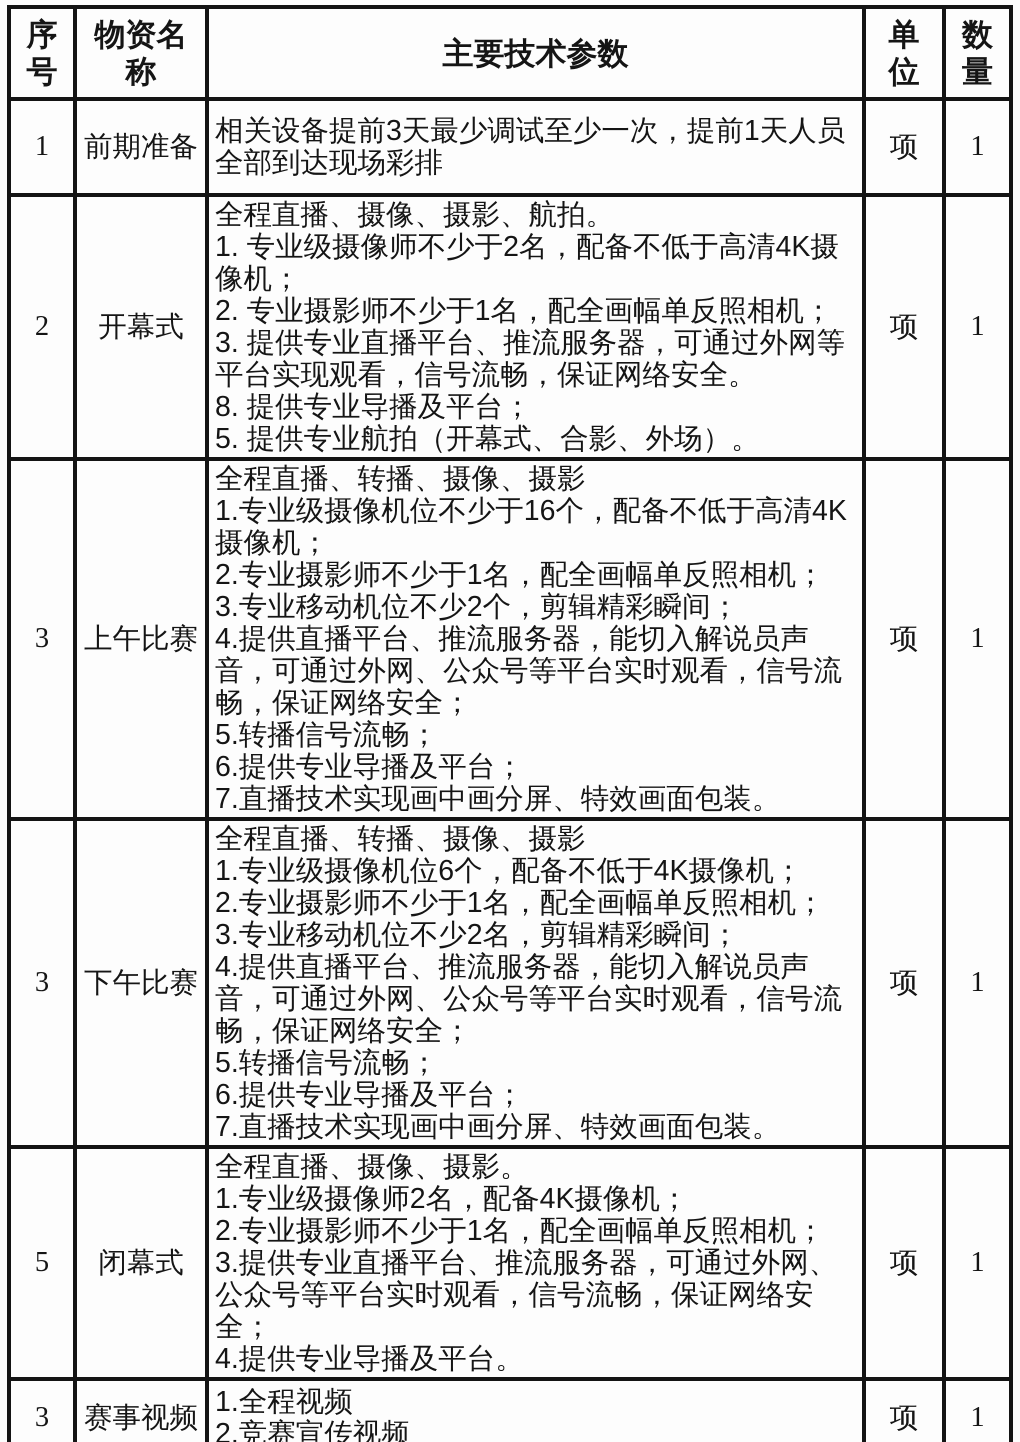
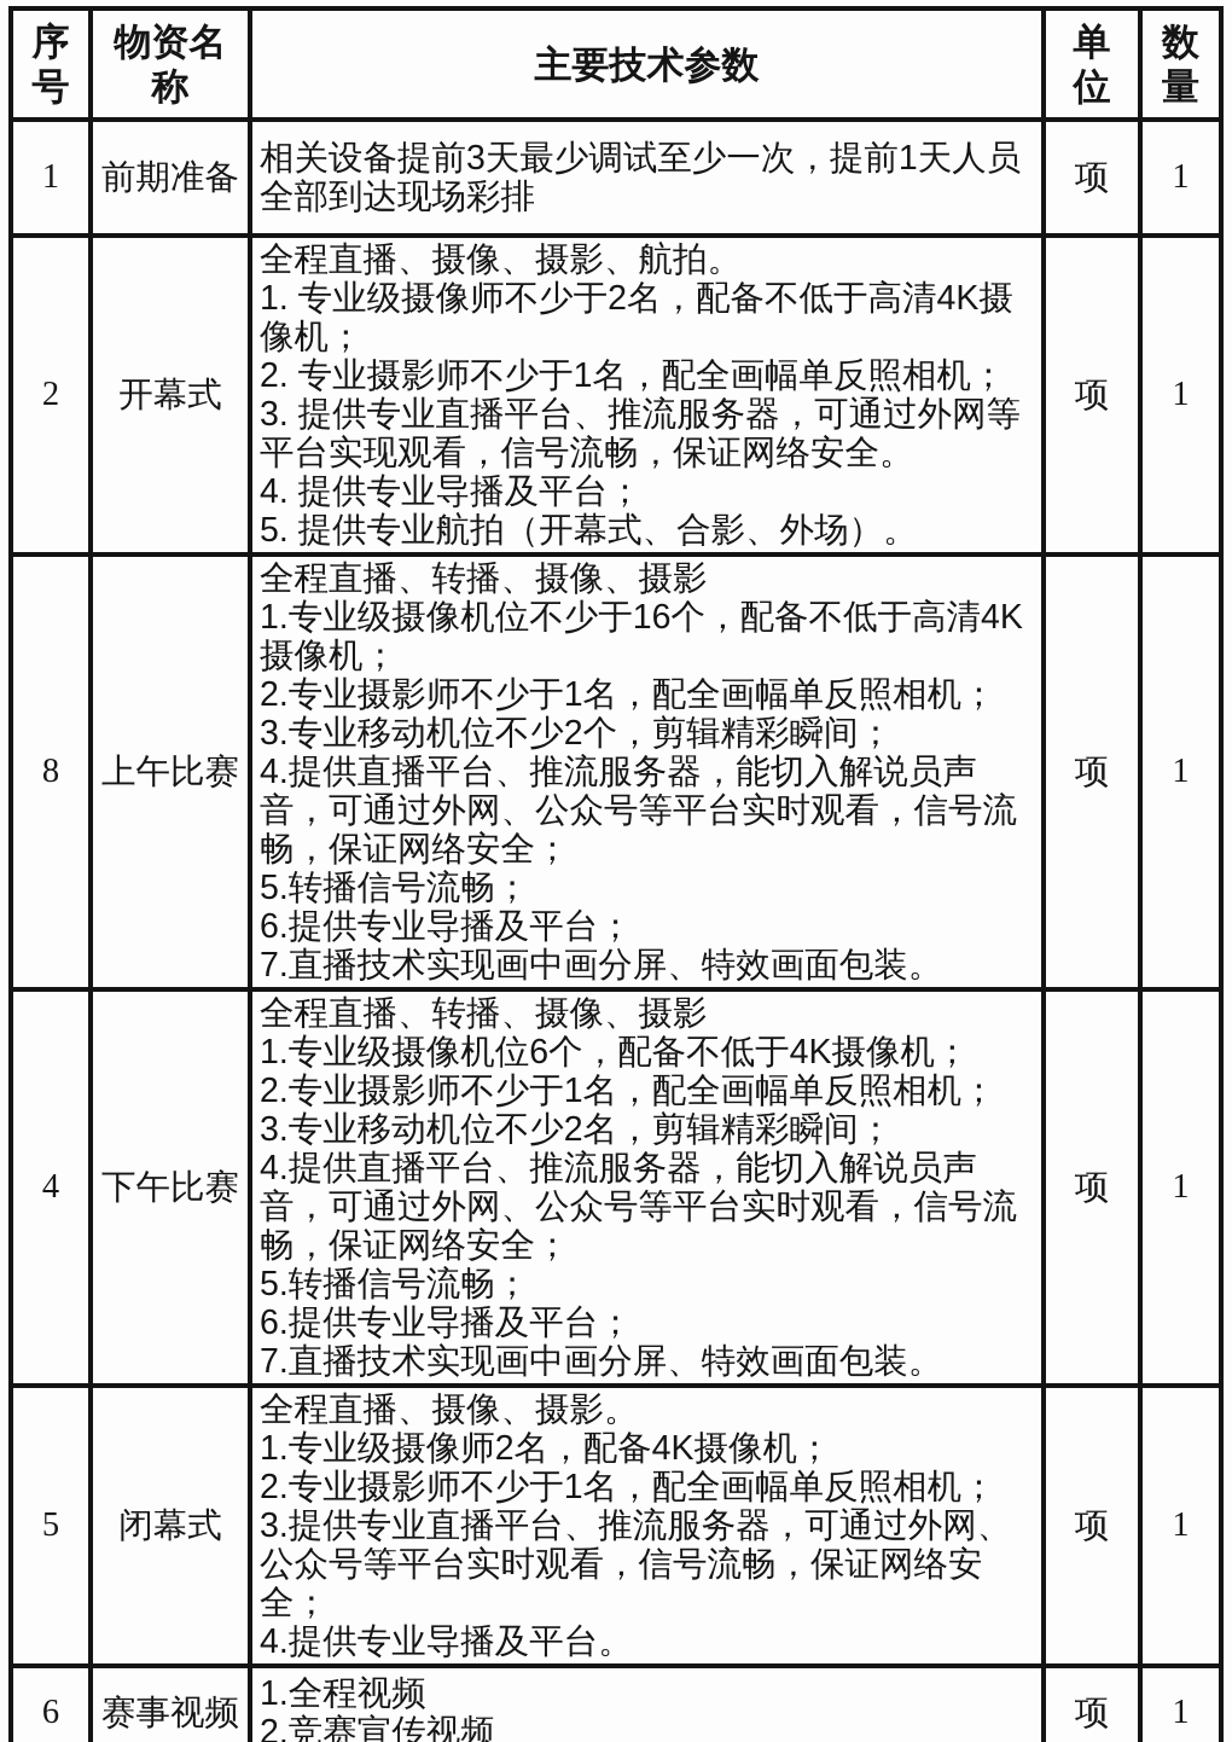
  序 号	物资名 称	主要技术参数	单 位	数 量
  1	前期准备	相关设备提前3天最少调试至少一次，提前1天人员全部到达现场彩排	项	1
- 2	开幕式	全程直播、摄像、摄影、航拍。 1. 专业级摄像师不少于2名，配备不低于高清4K摄像机； 2. 专业摄影师不少于1名，配全画幅单反照相机； 3. 提供专业直播平台、推流服务器，可通过外网等平台实现观看，信号流畅，保证网络安全。 8. 提供专业导播及平台； 5. 提供专业航拍（开幕式、合影、外场）。	项	1
+ 2	开幕式	全程直播、摄像、摄影、航拍。 1. 专业级摄像师不少于2名，配备不低于高清4K摄像机； 2. 专业摄影师不少于1名，配全画幅单反照相机； 3. 提供专业直播平台、推流服务器，可通过外网等平台实现观看，信号流畅，保证网络安全。 4. 提供专业导播及平台； 5. 提供专业航拍（开幕式、合影、外场）。	项	1
- 3	上午比赛	全程直播、转播、摄像、摄影 1.专业级摄像机位不少于16个，配备不低于高清4K摄像机； 2.专业摄影师不少于1名，配全画幅单反照相机； 3.专业移动机位不少2个，剪辑精彩瞬间； 4.提供直播平台、推流服务器，能切入解说员声音，可通过外网、公众号等平台实时观看，信号流畅，保证网络安全； 5.转播信号流畅； 6.提供专业导播及平台； 7.直播技术实现画中画分屏、特效画面包装。	项	1
+ 8	上午比赛	全程直播、转播、摄像、摄影 1.专业级摄像机位不少于16个，配备不低于高清4K摄像机； 2.专业摄影师不少于1名，配全画幅单反照相机； 3.专业移动机位不少2个，剪辑精彩瞬间； 4.提供直播平台、推流服务器，能切入解说员声音，可通过外网、公众号等平台实时观看，信号流畅，保证网络安全； 5.转播信号流畅； 6.提供专业导播及平台； 7.直播技术实现画中画分屏、特效画面包装。	项	1
- 3	下午比赛	全程直播、转播、摄像、摄影 1.专业级摄像机位6个，配备不低于4K摄像机； 2.专业摄影师不少于1名，配全画幅单反照相机； 3.专业移动机位不少2名，剪辑精彩瞬间； 4.提供直播平台、推流服务器，能切入解说员声音，可通过外网、公众号等平台实时观看，信号流畅，保证网络安全； 5.转播信号流畅； 6.提供专业导播及平台； 7.直播技术实现画中画分屏、特效画面包装。	项	1
+ 4	下午比赛	全程直播、转播、摄像、摄影 1.专业级摄像机位6个，配备不低于4K摄像机； 2.专业摄影师不少于1名，配全画幅单反照相机； 3.专业移动机位不少2名，剪辑精彩瞬间； 4.提供直播平台、推流服务器，能切入解说员声音，可通过外网、公众号等平台实时观看，信号流畅，保证网络安全； 5.转播信号流畅； 6.提供专业导播及平台； 7.直播技术实现画中画分屏、特效画面包装。	项	1
  5	闭幕式	全程直播、摄像、摄影。 1.专业级摄像师2名，配备4K摄像机； 2.专业摄影师不少于1名，配全画幅单反照相机； 3.提供专业直播平台、推流服务器，可通过外网、公众号等平台实时观看，信号流畅，保证网络安全； 4.提供专业导播及平台。	项	1
- 3	赛事视频	1.全程视频 2.竞赛宣传视频	项	1
+ 6	赛事视频	1.全程视频 2.竞赛宣传视频	项	1
